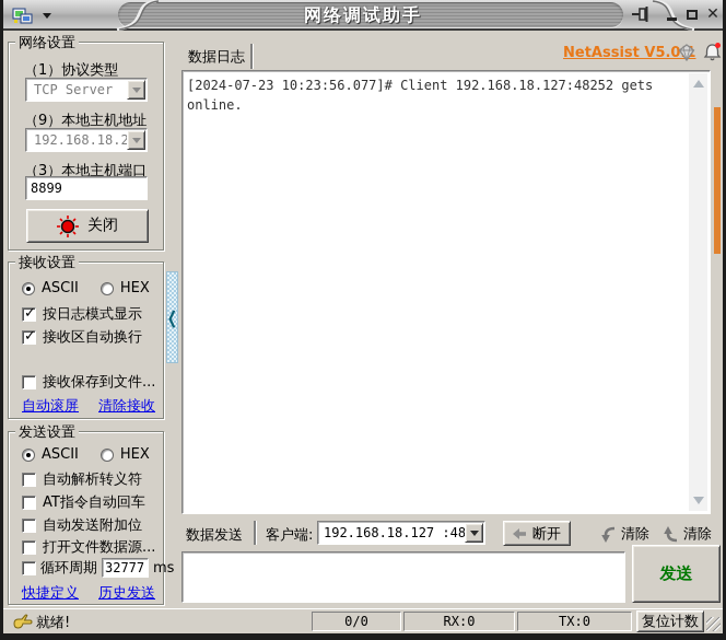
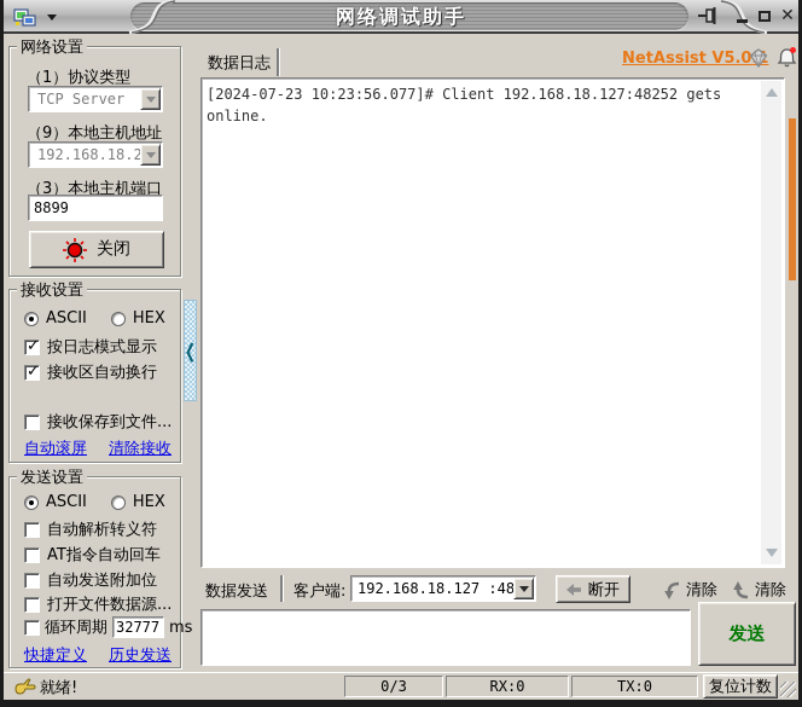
  网络调试助手
  ✕
  网络设置
  （1）协议类型
  TCP Server
  （9）本地主机地址
  192.168.18.2
  （3）本地主机端口
  8899
  关闭
  接收设置
  ASCII
  HEX
  按日志模式显示
  接收区自动换行
  接收保存到文件...
  自动滚屏
  清除接收
  发送设置
  ASCII
  HEX
  自动解析转义符
  AT指令自动回车
  自动发送附加位
  打开文件数据源...
  循环周期
  32777
  ms
  快捷定义
  历史发送
  ❮
  数据日志
  NetAssist V5.0
  [2024-07-23 10:23:56.077]# Client 192.168.18.127:48252 gets online.
  数据发送
  客户端:
  192.168.18.127 :48
  断开
  清除
  清除
  发送
  就绪!
- 0/0
+ 0/3
  RX:0
  TX:0
  复位计数
